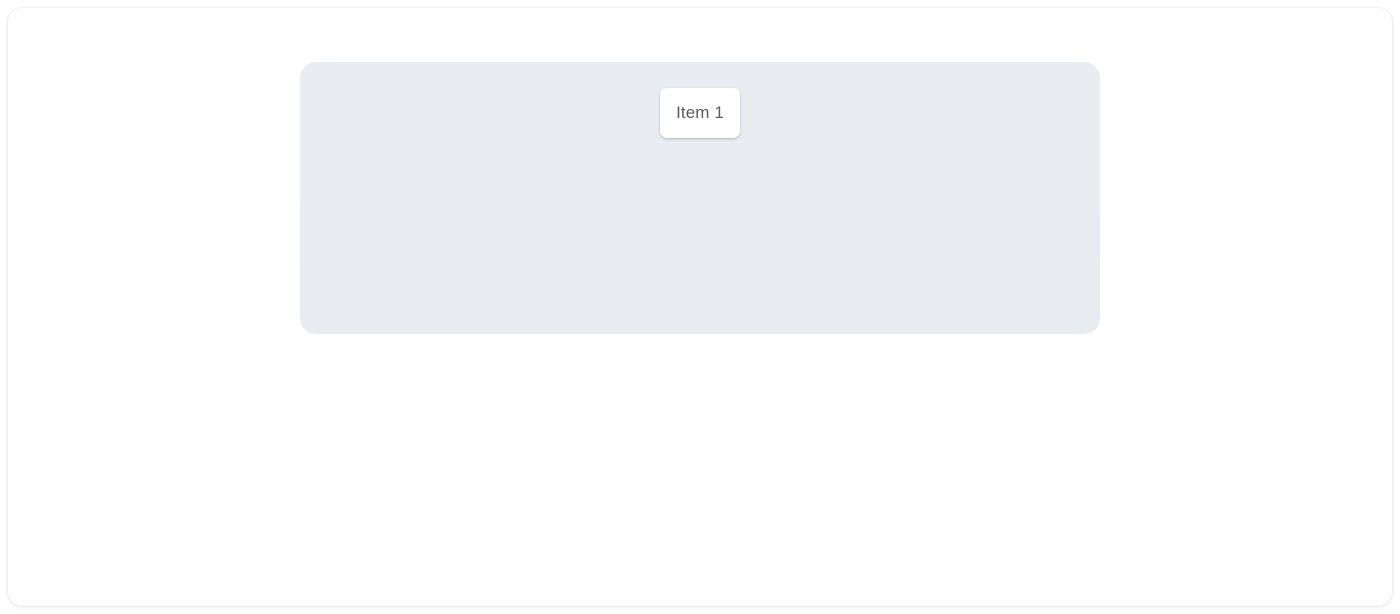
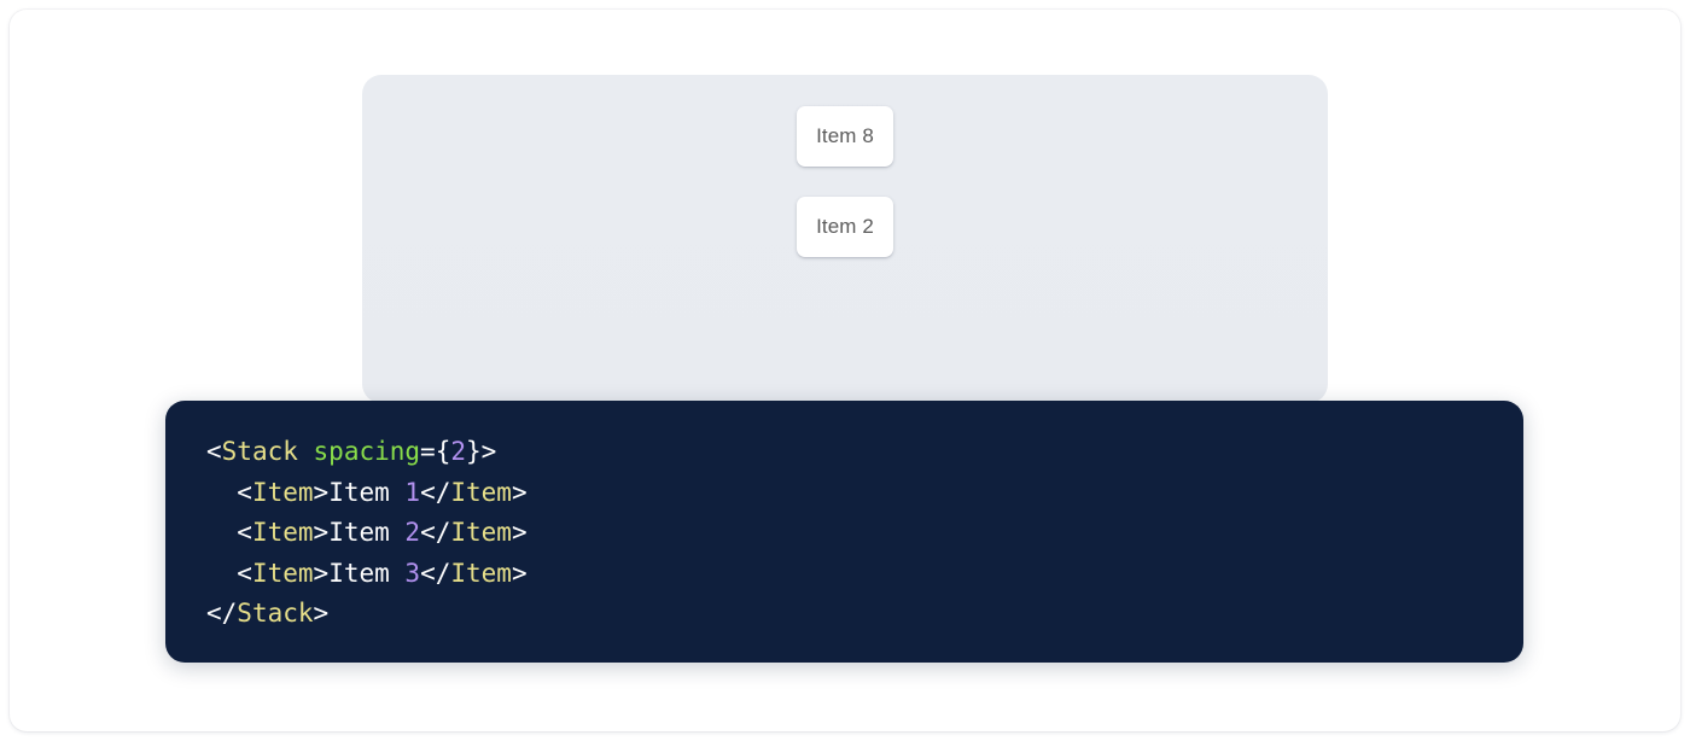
- Item 1
+ Item 8
+ Item 2
+ <Stack spacing={2}>
+ <Item>Item 1</Item>
+ <Item>Item 2</Item>
+ <Item>Item 3</Item>
+ </Stack>
